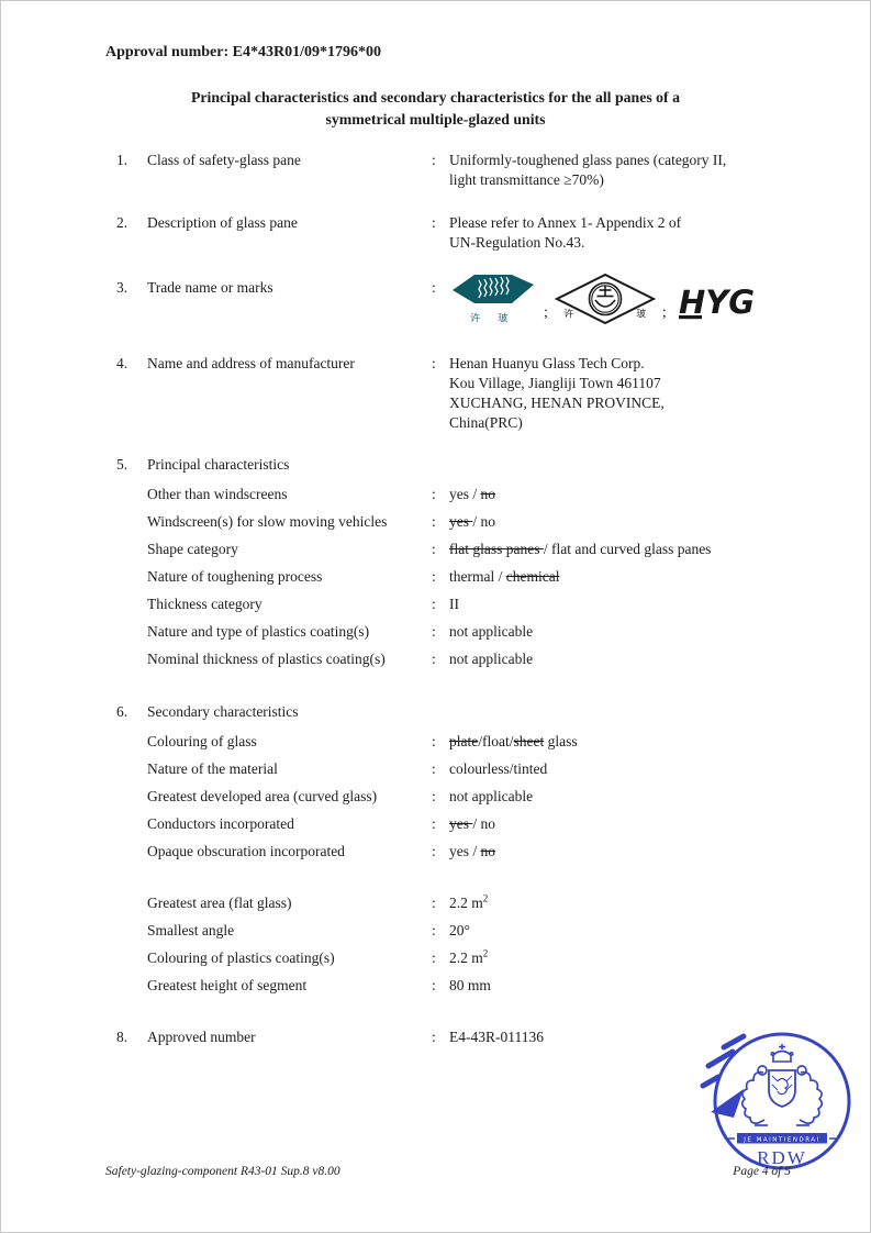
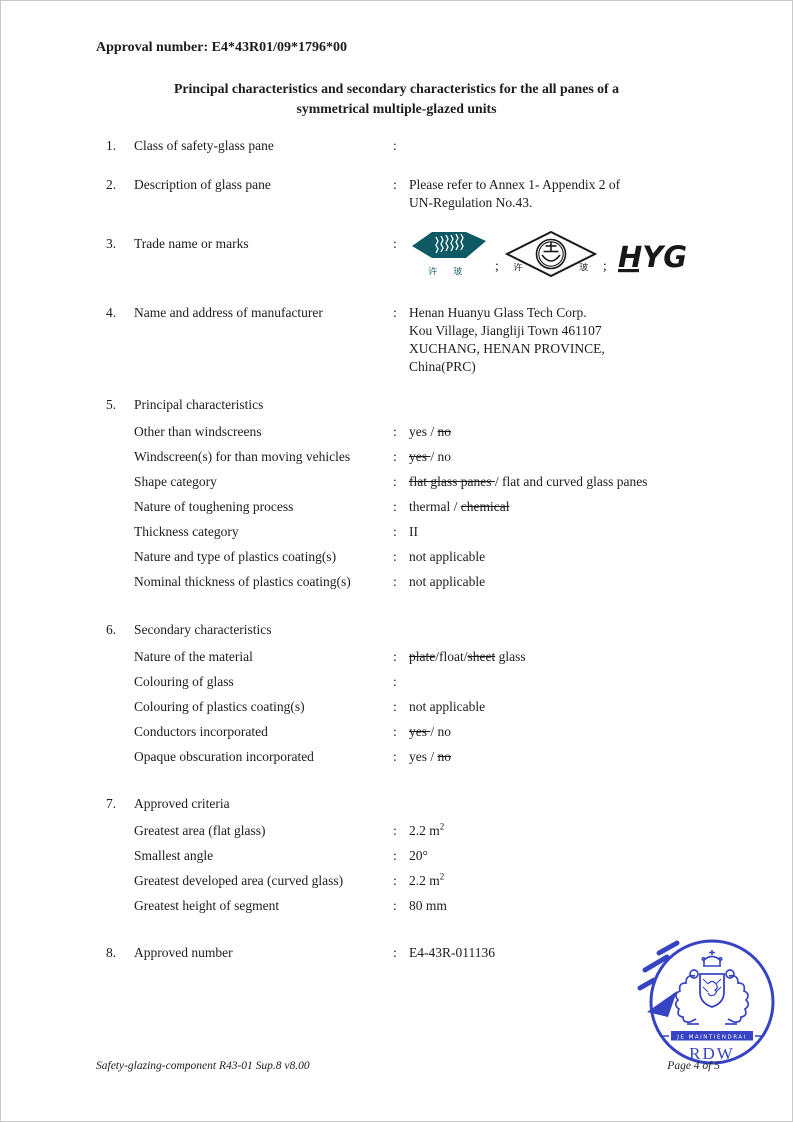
  Approval number: E4*43R01/09*1796*00
  Principal characteristics and secondary characteristics for the all panes of a
  symmetrical multiple-glazed units
  1.
  Class of safety-glass pane
  :
- Uniformly-toughened glass panes (category II,
- light transmittance ≥70%)
  2.
  Description of glass pane
  :
  Please refer to Annex 1- Appendix 2 of
  UN-Regulation No.43.
  3.
  Trade name or marks
  :
  许 玻
  ;
  许
  玻
  ;
  HYG
  4.
  Name and address of manufacturer
  :
  Henan Huanyu Glass Tech Corp.
  Kou Village, Jiangliji Town 461107
  XUCHANG, HENAN PROVINCE,
  China(PRC)
  5.
  Principal characteristics
  Other than windscreens
  :
  yes / no
- Windscreen(s) for slow moving vehicles
+ Windscreen(s) for than moving vehicles
  :
  yes / no
  Shape category
  :
  flat glass panes / flat and curved glass panes
  Nature of toughening process
  :
  thermal / chemical
  Thickness category
  :
  II
  Nature and type of plastics coating(s)
  :
  not applicable
  Nominal thickness of plastics coating(s)
  :
  not applicable
  6.
  Secondary characteristics
- Colouring of glass
+ Nature of the material
  :
  plate/float/sheet glass
- Nature of the material
+ Colouring of glass
  :
- colourless/tinted
- Greatest developed area (curved glass)
+ Colouring of plastics coating(s)
  :
  not applicable
  Conductors incorporated
  :
  yes / no
  Opaque obscuration incorporated
  :
  yes / no
+ 7.
+ Approved criteria
  Greatest area (flat glass)
  :
  2.2 m2
  Smallest angle
  :
  20°
- Colouring of plastics coating(s)
+ Greatest developed area (curved glass)
  :
  2.2 m2
  Greatest height of segment
  :
  80 mm
  8.
  Approved number
  :
  E4-43R-011136
  RDW
  Safety-glazing-component R43-01 Sup.8 v8.00
  Page 4 of 5
